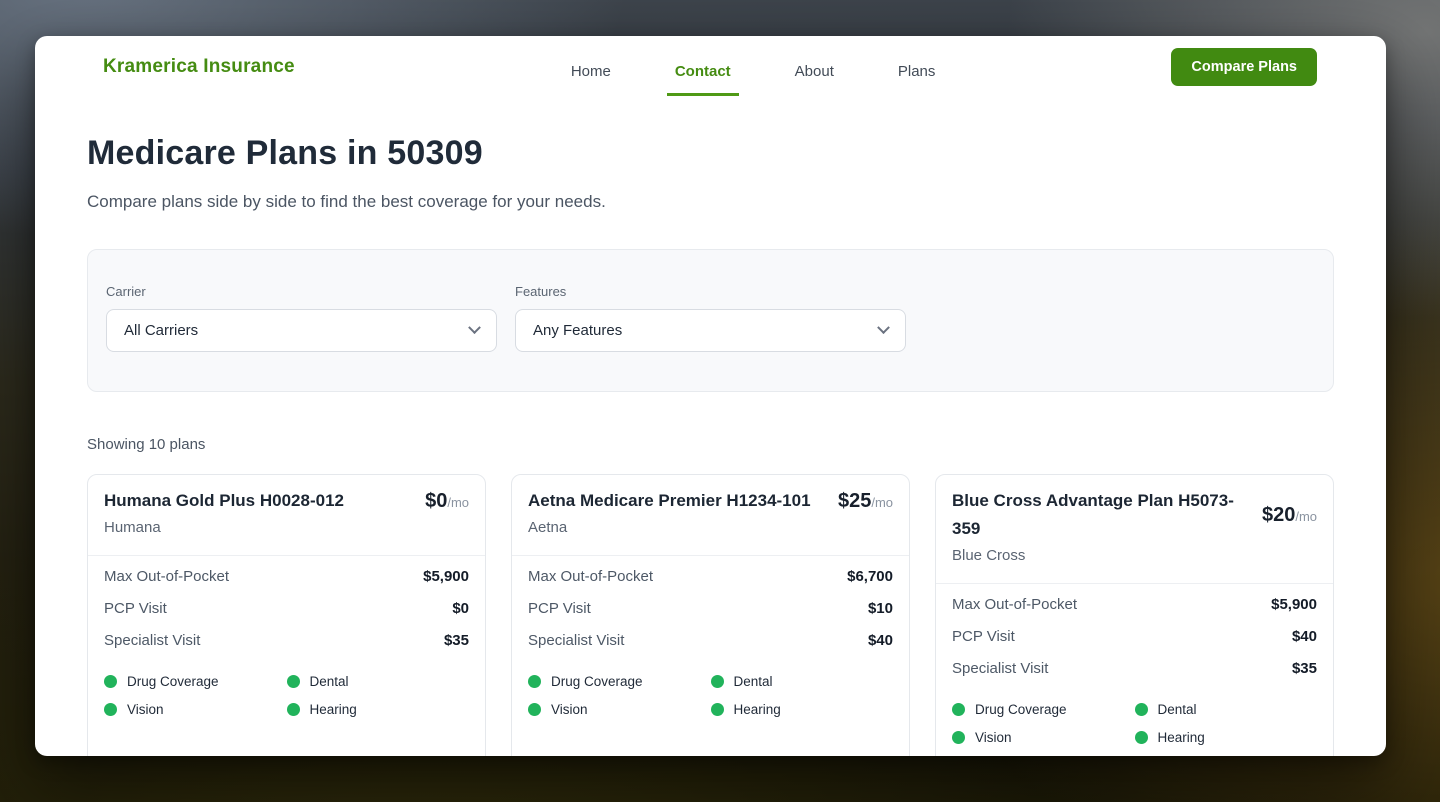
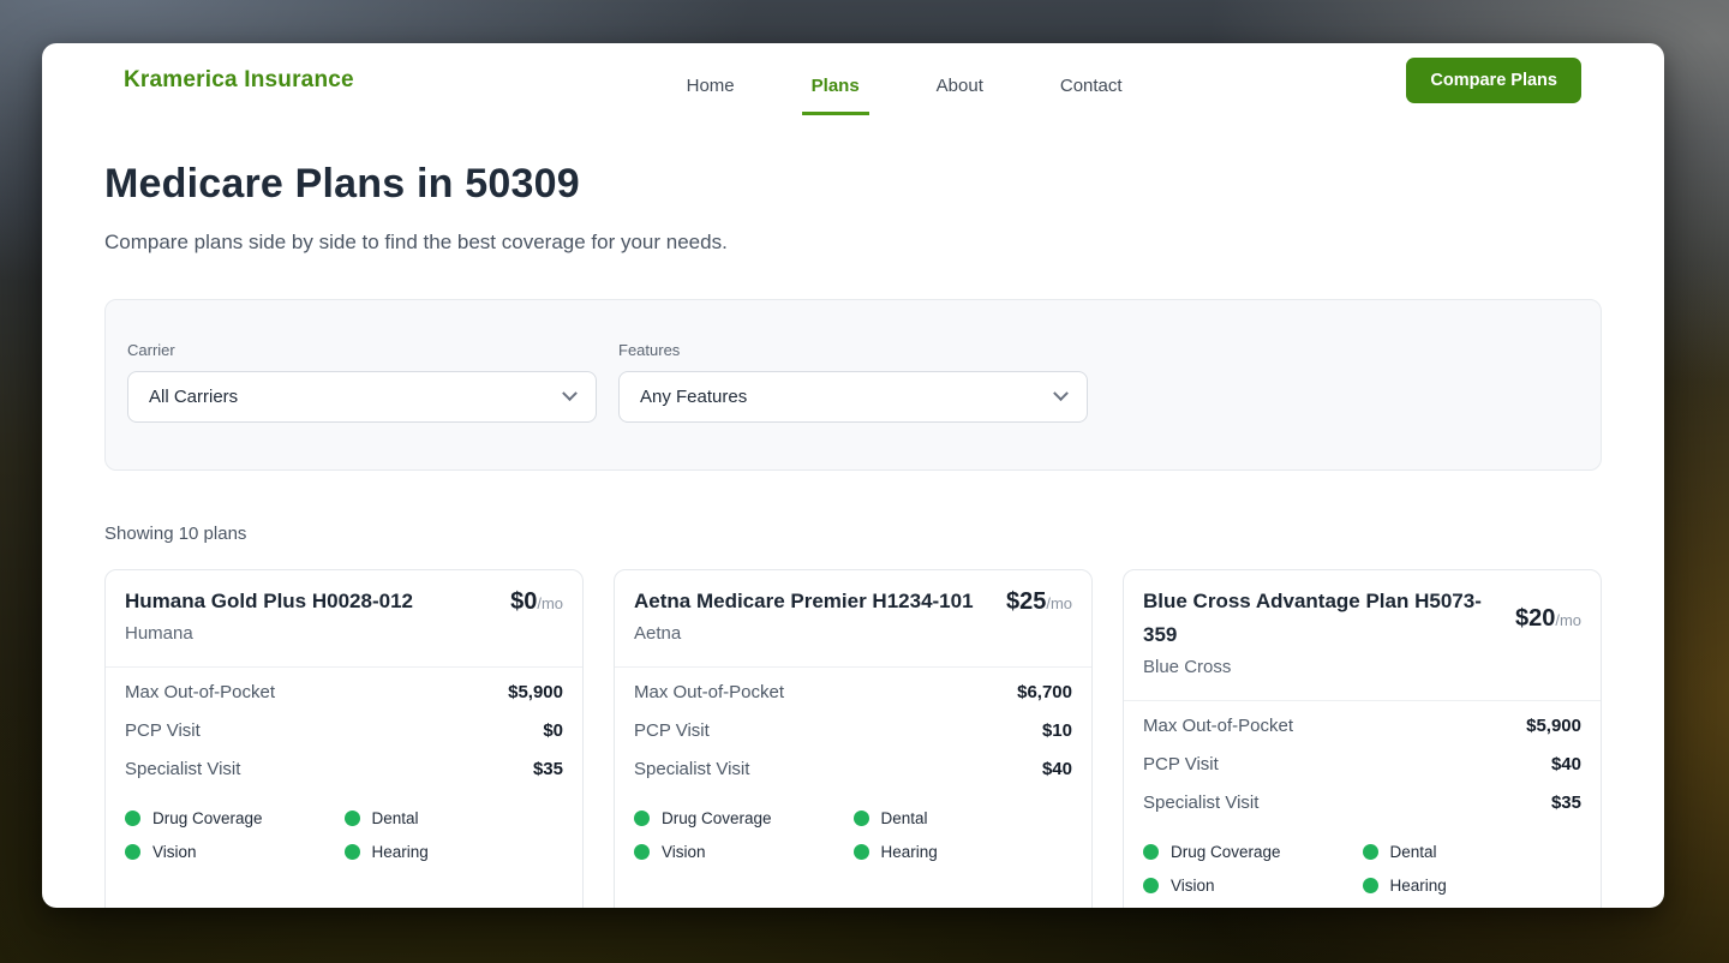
  Kramerica Insurance
  Home
- Contact
+ Plans
  About
- Plans
+ Contact
  Compare Plans
  Medicare Plans in 50309
  Compare plans side by side to find the best coverage for your needs.
  Carrier
  All Carriers
  Features
  Any Features
  Showing 10 plans
  Humana Gold Plus H0028-012
  $0/mo
  Humana
  Max Out-of-Pocket
  $5,900
  PCP Visit
  $0
  Specialist Visit
  $35
  Drug Coverage
  Dental
  Vision
  Hearing
  Aetna Medicare Premier H1234-101
  $25/mo
  Aetna
  Max Out-of-Pocket
  $6,700
  PCP Visit
  $10
  Specialist Visit
  $40
  Drug Coverage
  Dental
  Vision
  Hearing
  Blue Cross Advantage Plan H5073-359
  $20/mo
  Blue Cross
  Max Out-of-Pocket
  $5,900
  PCP Visit
  $40
  Specialist Visit
  $35
  Drug Coverage
  Dental
  Vision
  Hearing
